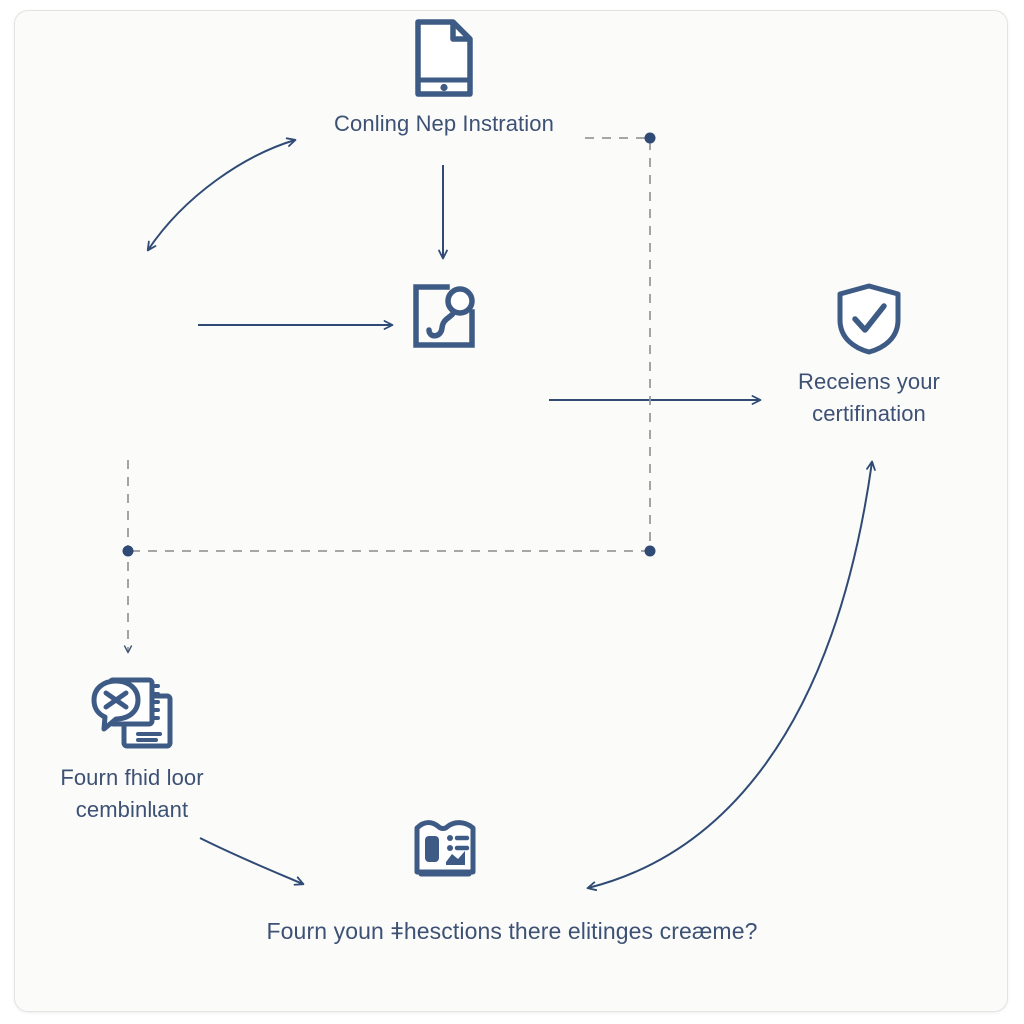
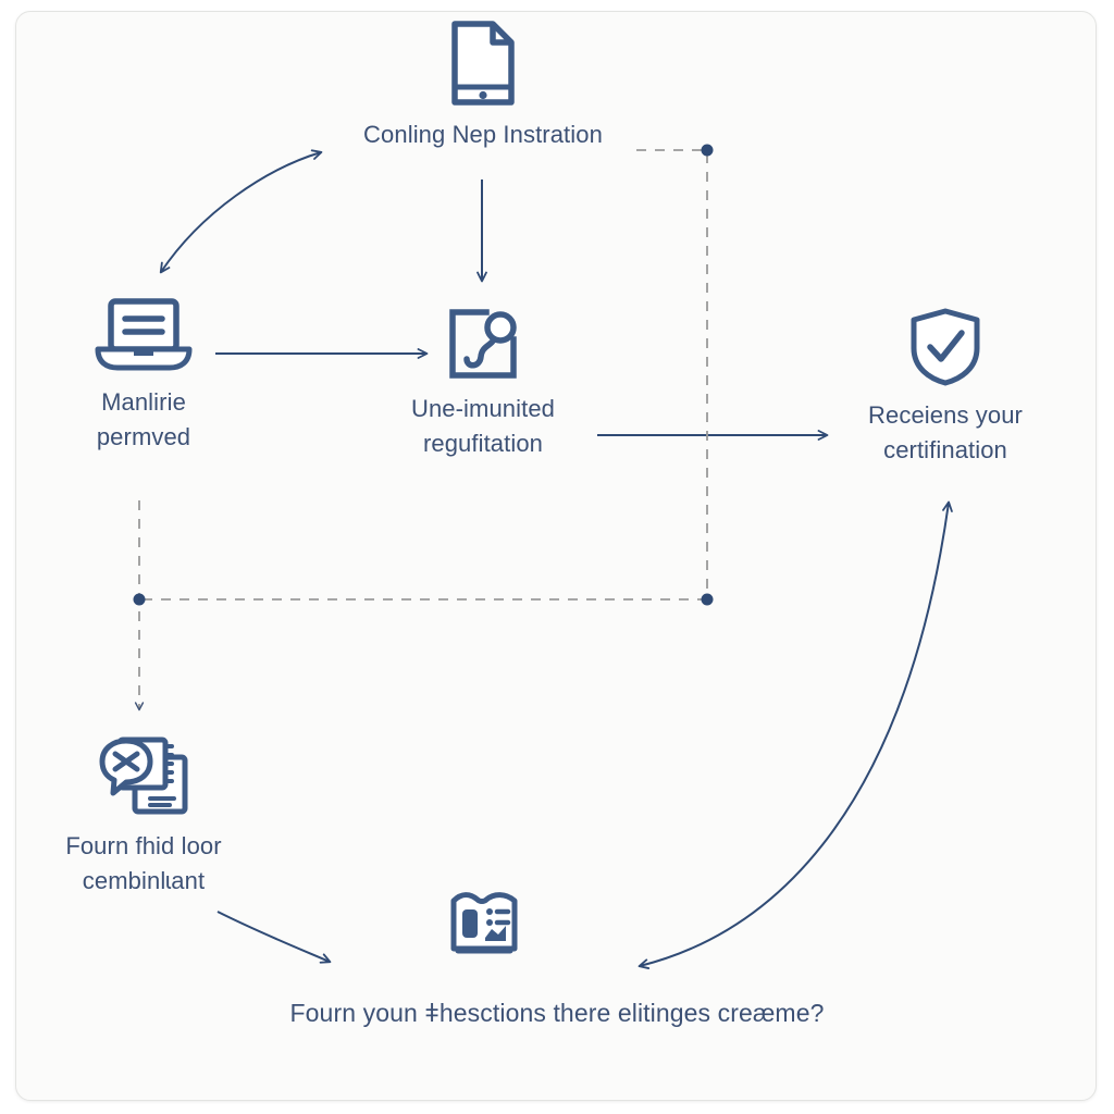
  Conling Nep Instration
+ Manlirie
+ permved
+ Une-imunited
+ regufitation
  Receiens your
  certifination
  Fourn fhid loor
  cembinlɩant
  Fourn youn ǂhesctions there elitinges creæme?
